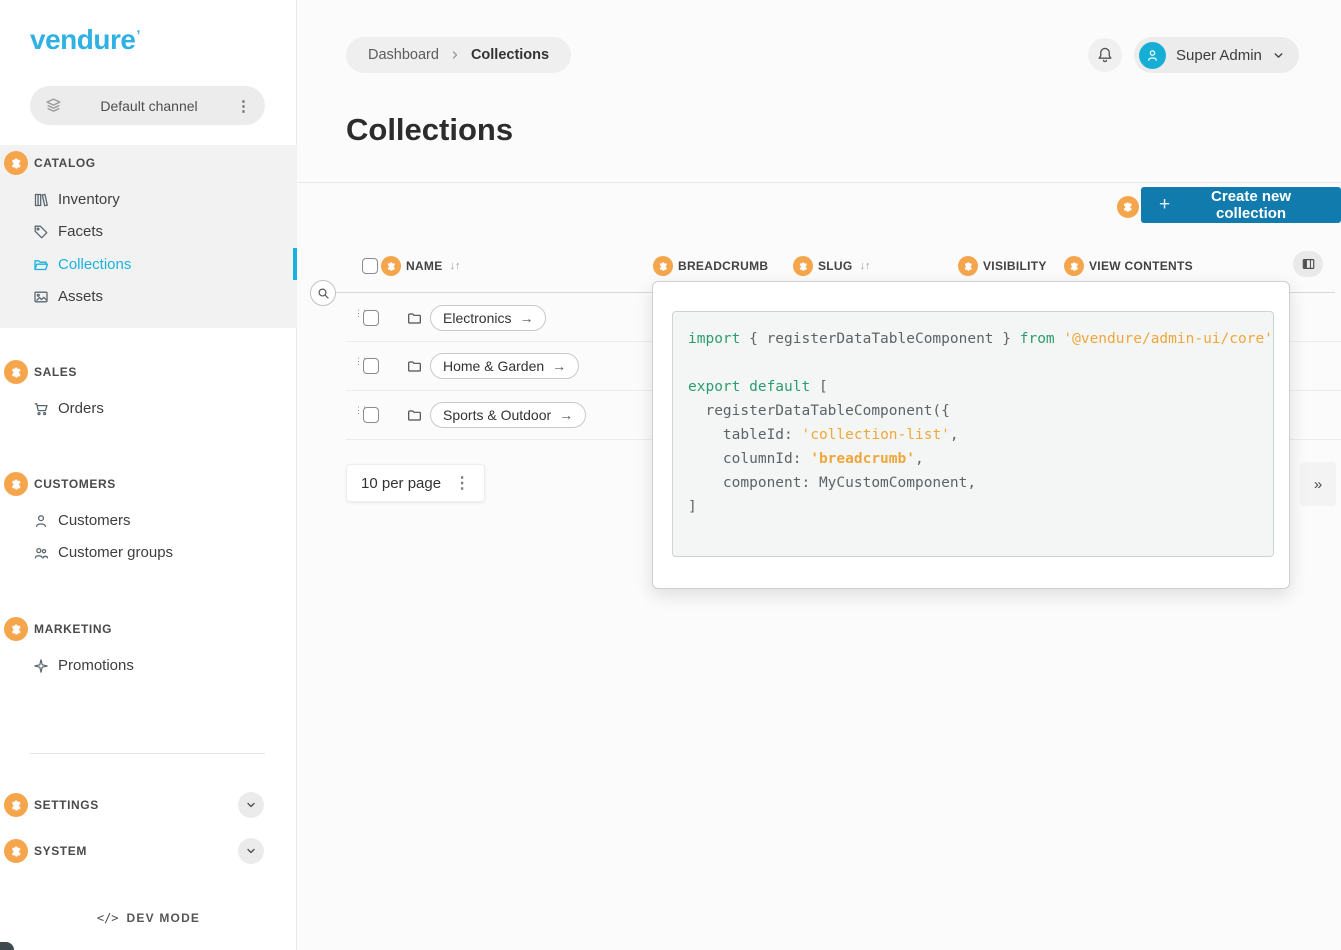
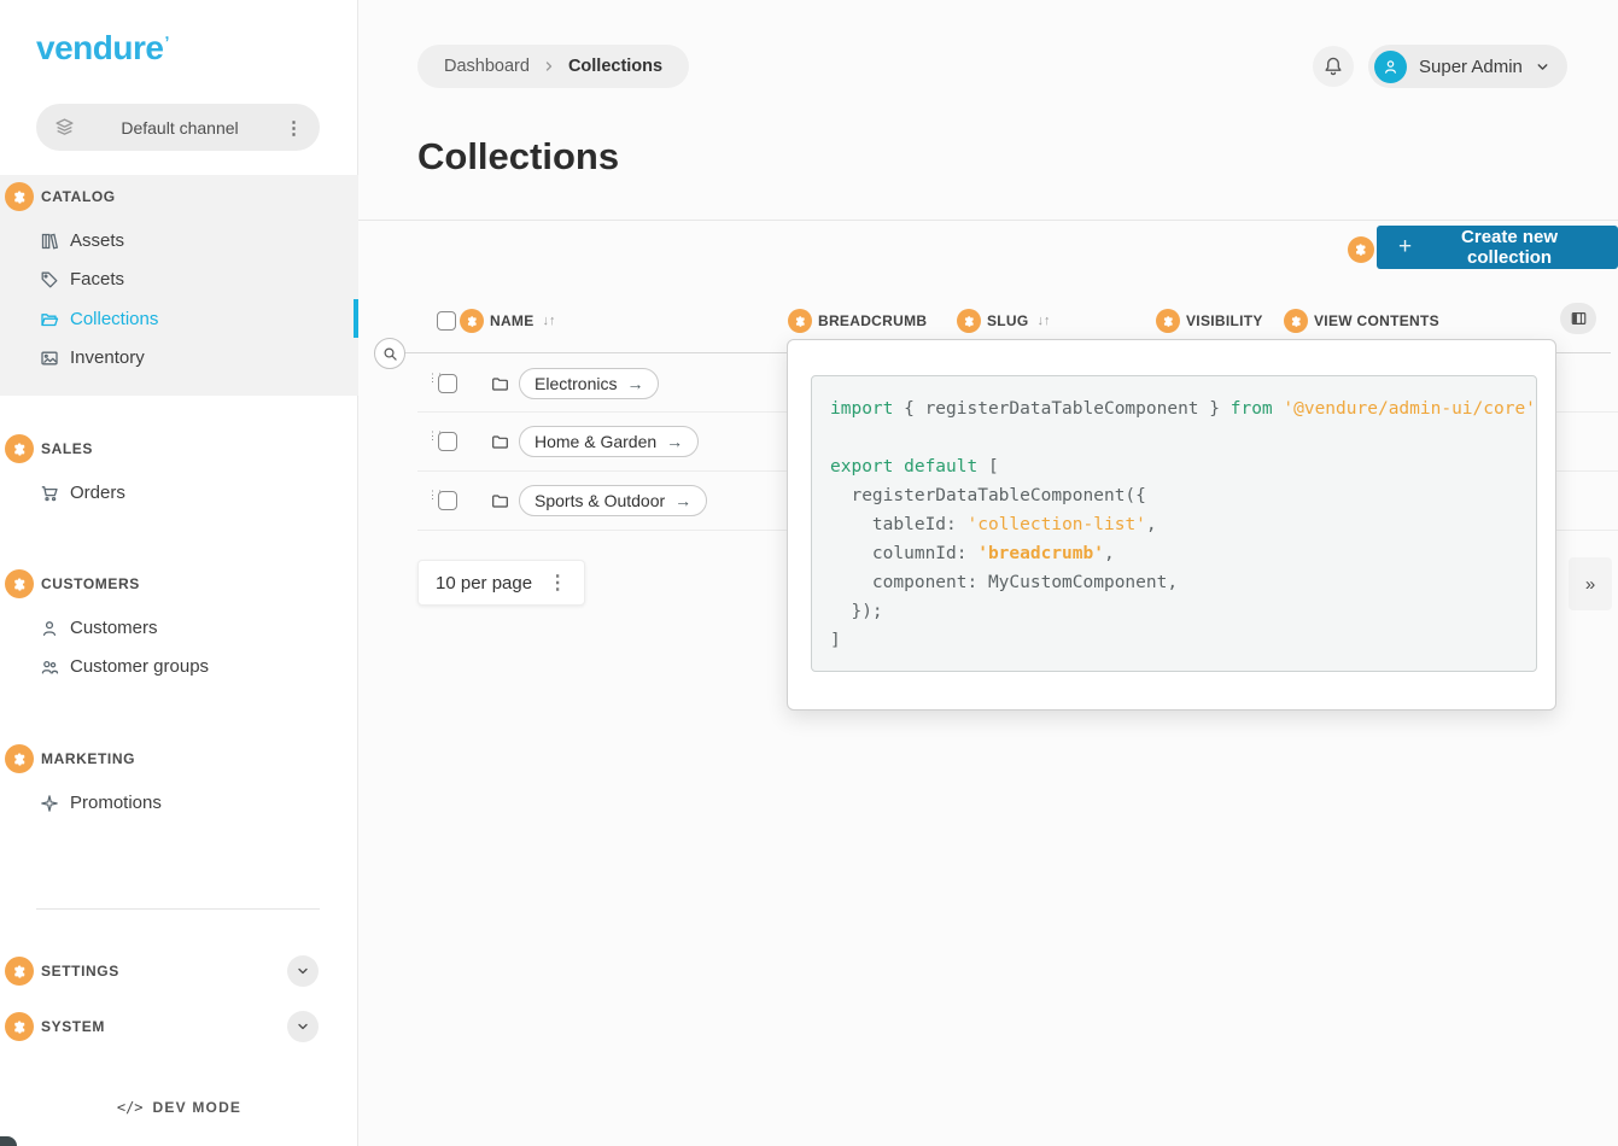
  vendureʼ
  Default channel
  ⋮
  CATALOG
- Inventory
+ Assets
  Facets
  Collections
- Assets
+ Inventory
  SALES
  Orders
  CUSTOMERS
  Customers
  Customer groups
  MARKETING
  Promotions
  SETTINGS
  SYSTEM
  </> DEV MODE
  Dashboard
  Collections
  Super Admin
  Collections
  +
  Create new collection
  NAME
  ↓↑
  BREADCRUMB
  SLUG
  ↓↑
  VISIBILITY
  VIEW CONTENTS
  Electronics
  →
  Home & Garden
  →
  Sports & Outdoor
  →
  10 per page
  ⋮
  »
  import { registerDataTableComponent } from '@vendure/admin-ui/core'
  export default [
  registerDataTableComponent({
  tableId: 'collection-list',
  columnId: 'breadcrumb',
  component: MyCustomComponent,
+ });
  ]
